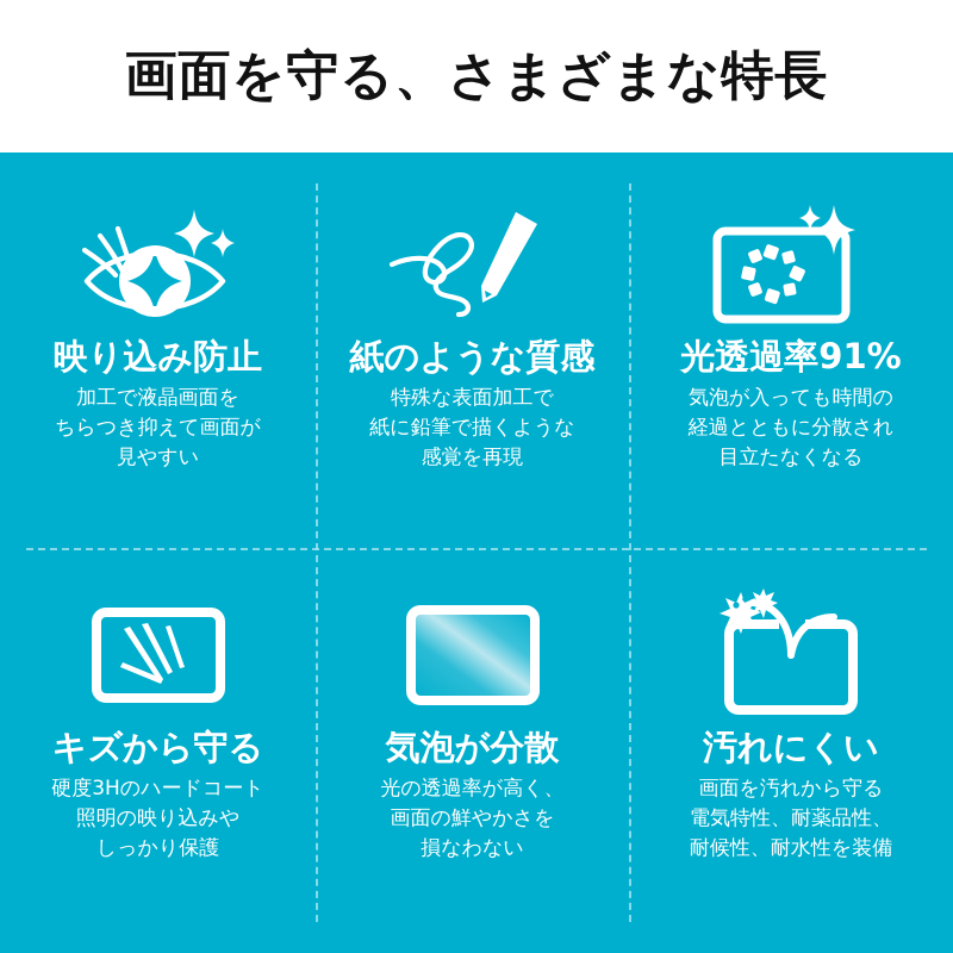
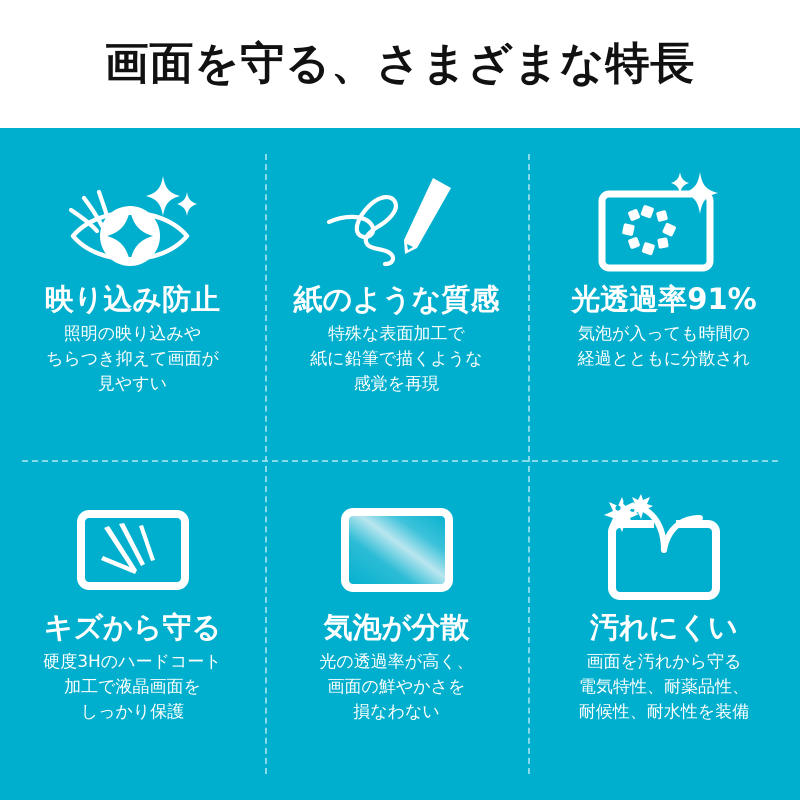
  画面を守る、さまざまな特長
  映り込み防止
- 加工で液晶画面を
+ 照明の映り込みや
  ちらつき抑えて画面が
  見やすい
  紙のような質感
  特殊な表面加工で
  紙に鉛筆で描くような
  感覚を再現
  光透過率91%
  気泡が入っても時間の
  経過とともに分散され
- 目立たなくなる
  キズから守る
  硬度3Hのハードコート
- 照明の映り込みや
+ 加工で液晶画面を
  しっかり保護
  気泡が分散
  光の透過率が高く、
  画面の鮮やかさを
  損なわない
  汚れにくい
  画面を汚れから守る
  電気特性、耐薬品性、
  耐候性、耐水性を装備
